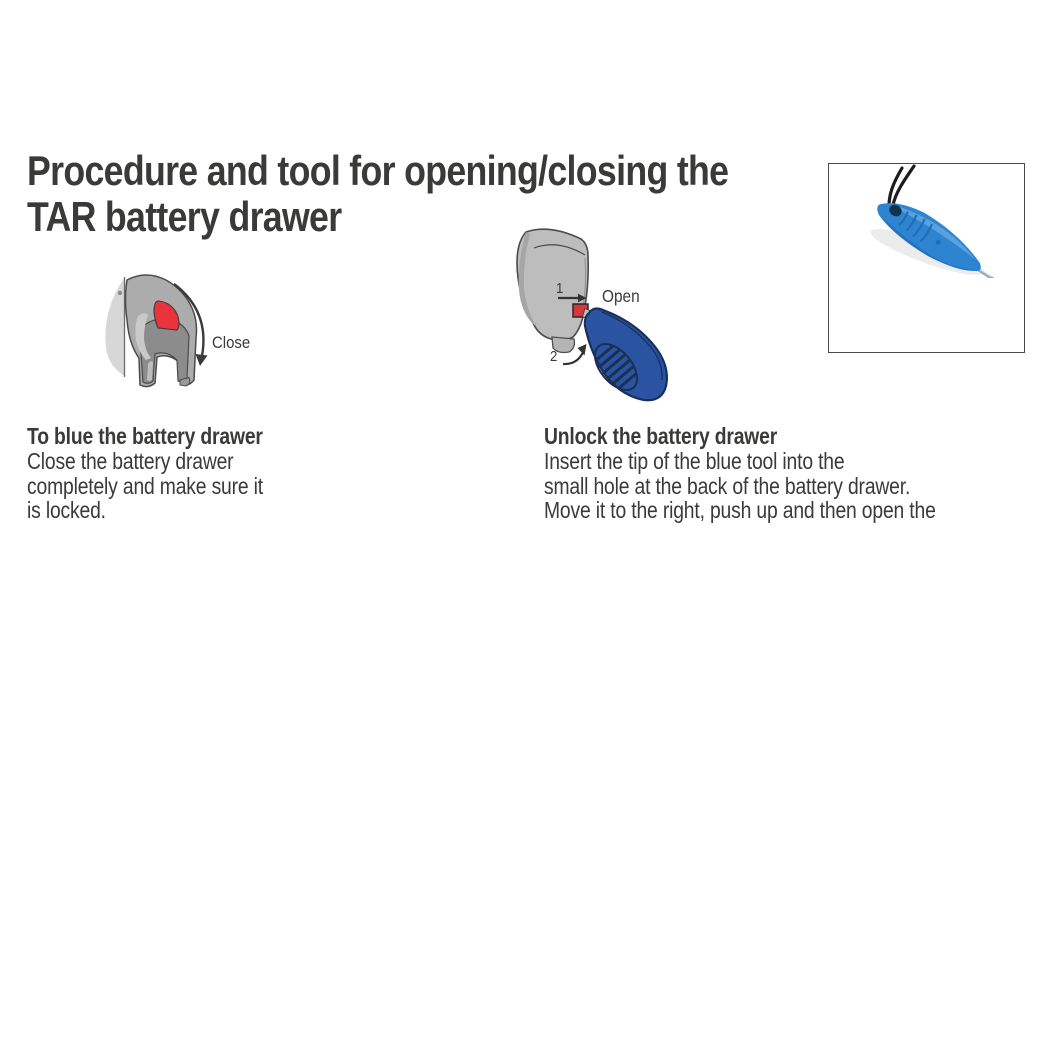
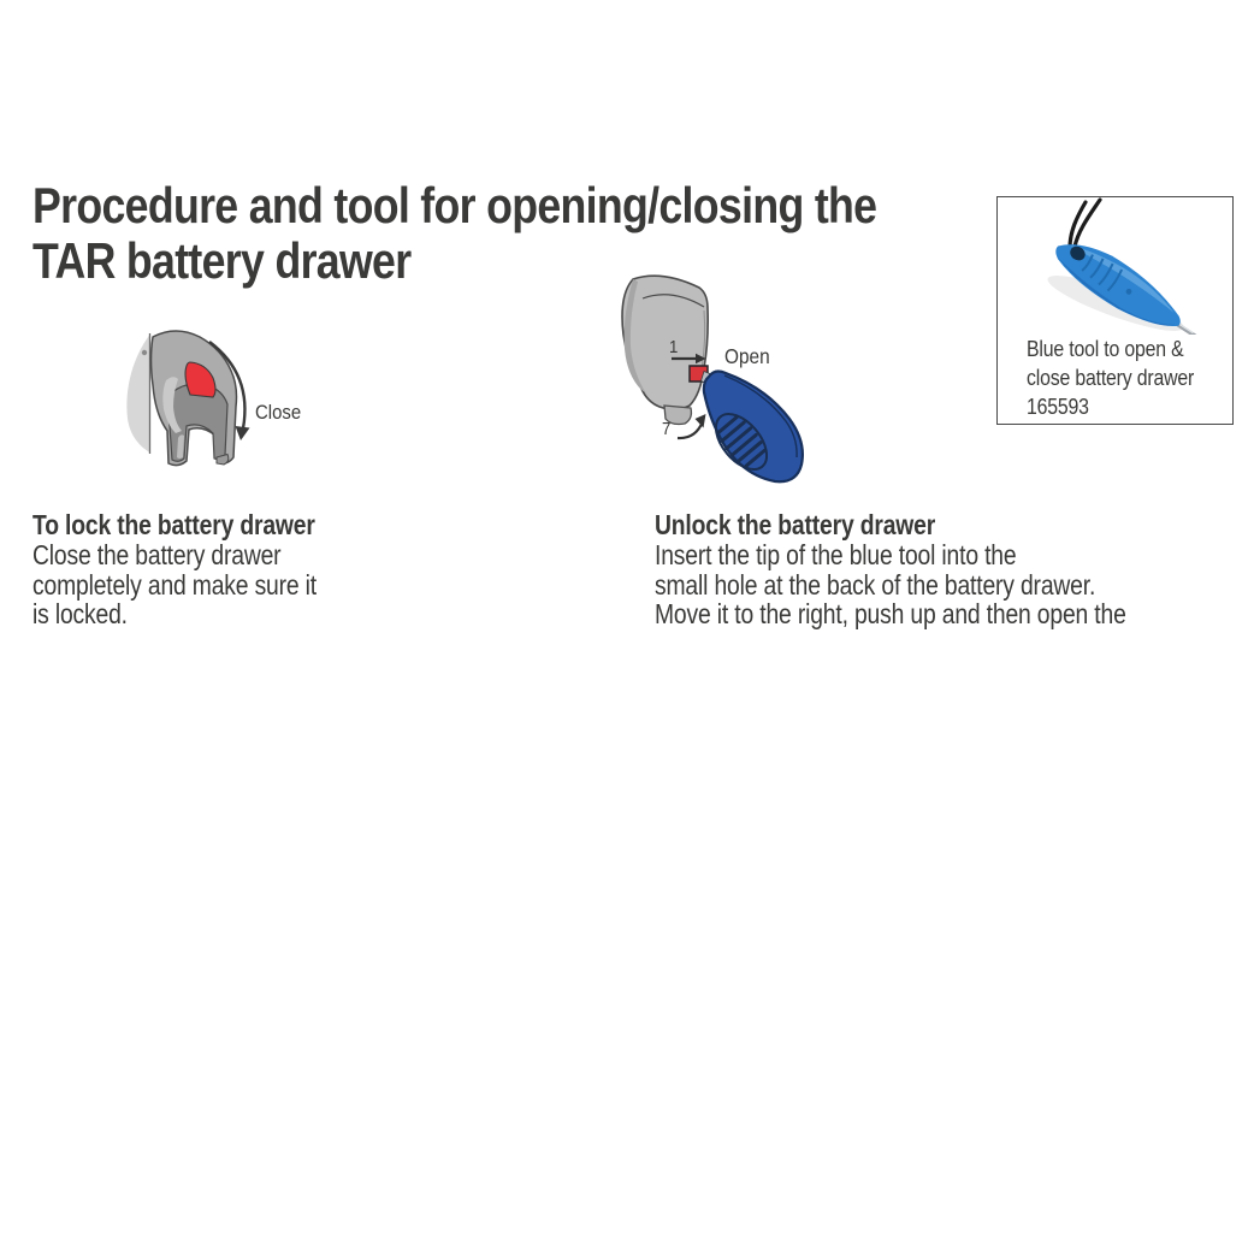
  Procedure and tool for opening/closing the
  TAR battery drawer
  Close
  1
  Open
- 2
+ 7
+ Blue tool to open &
+ close battery drawer
+ 165593
- To blue the battery drawer
+ To lock the battery drawer
  Close the battery drawer
  completely and make sure it
  is locked.
  Unlock the battery drawer
  Insert the tip of the blue tool into the
  small hole at the back of the battery drawer.
  Move it to the right, push up and then open the
